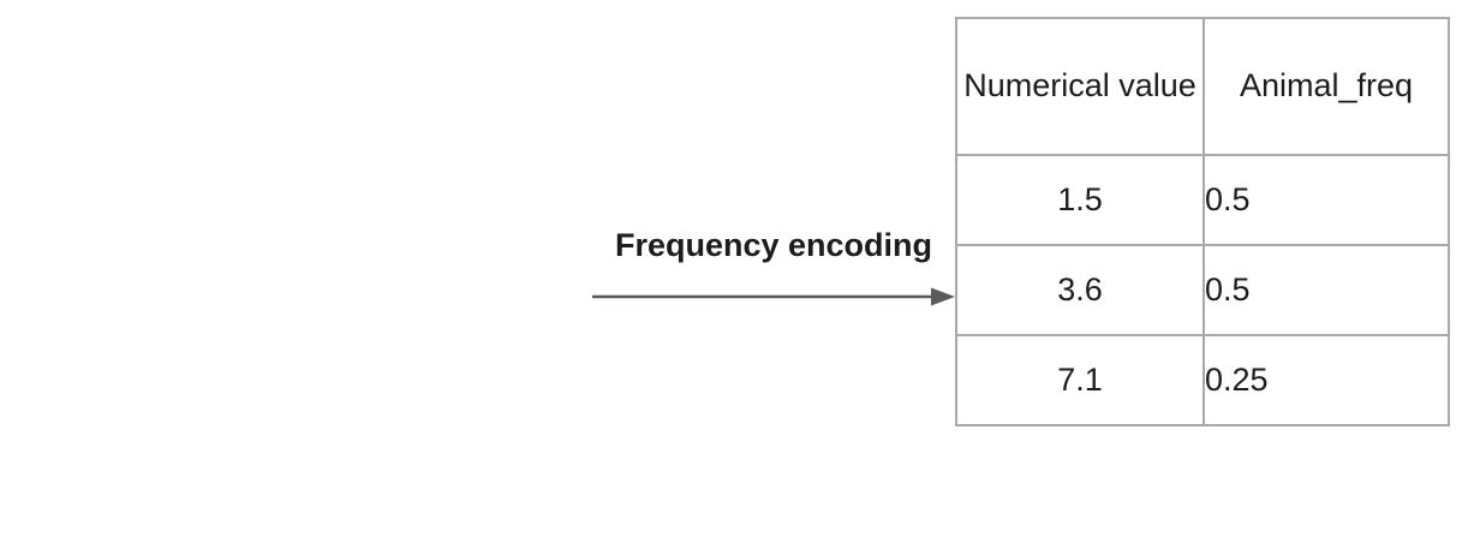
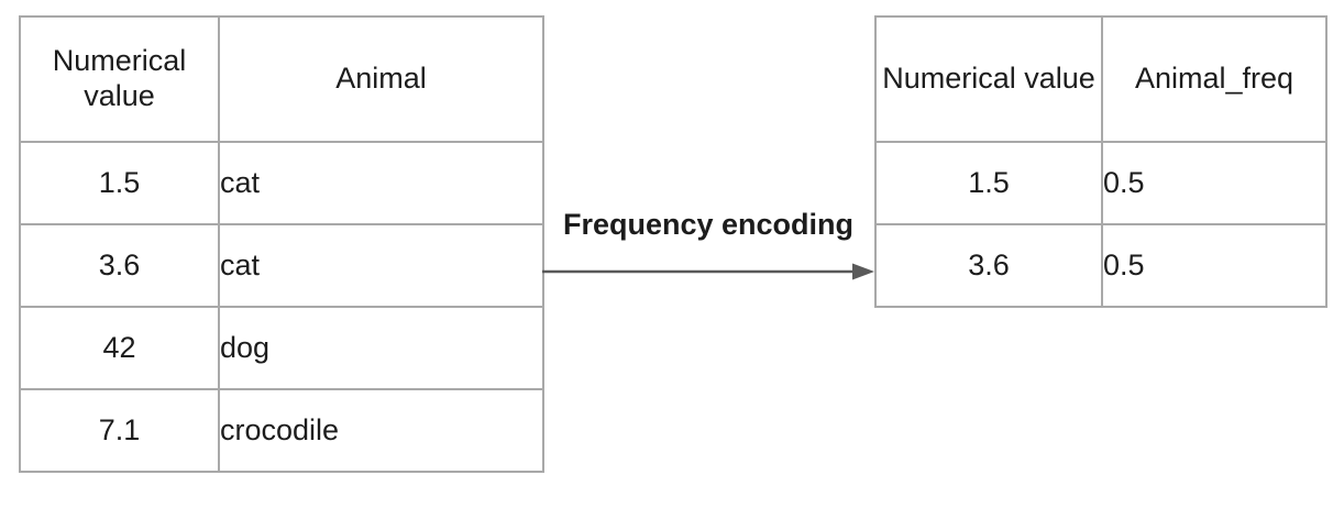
+ Numerical value	Animal
+ 1.5	cat
+ 3.6	cat
+ 42	dog
+ 7.1	crocodile
  Frequency encoding
  Numerical value	Animal_freq
  1.5	0.5
  3.6	0.5
- 7.1	0.25
